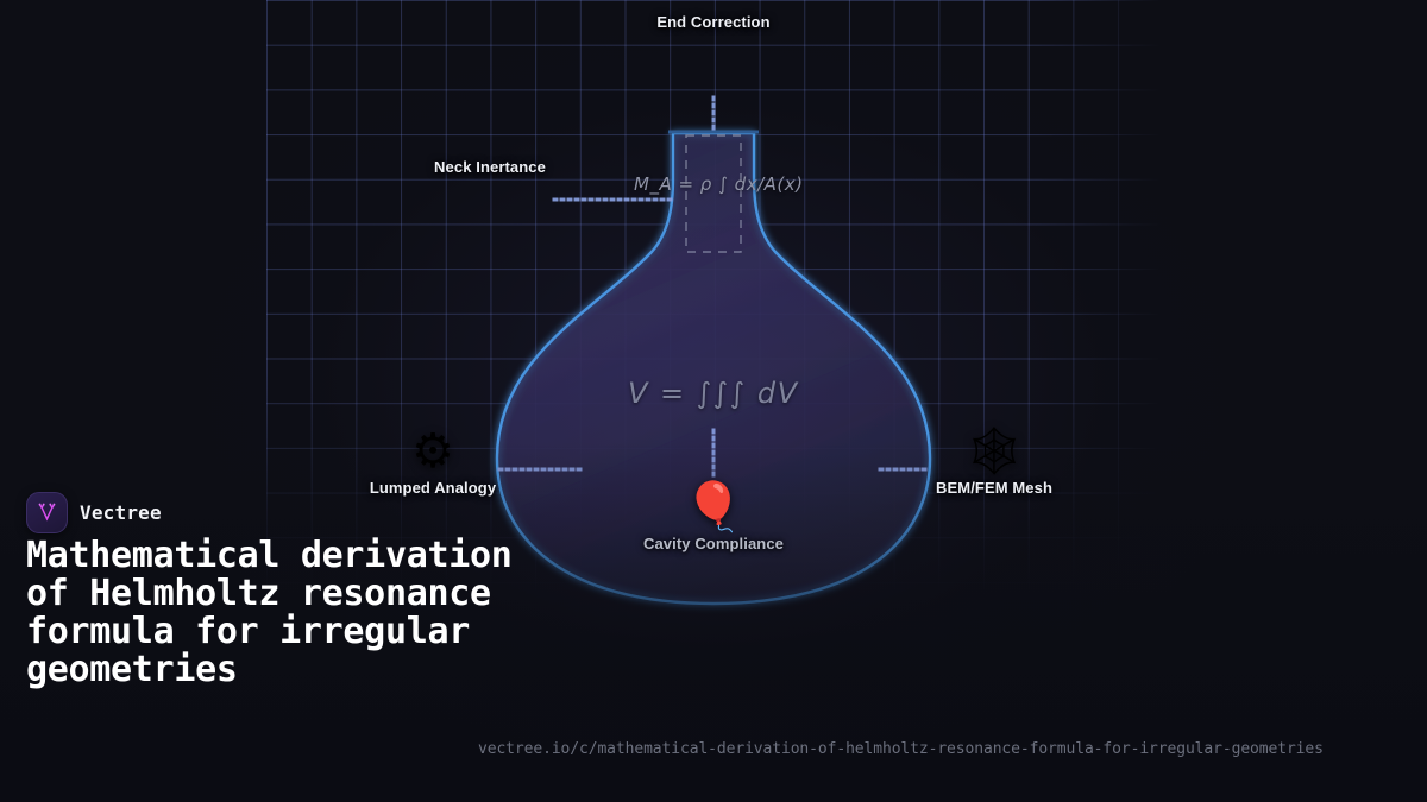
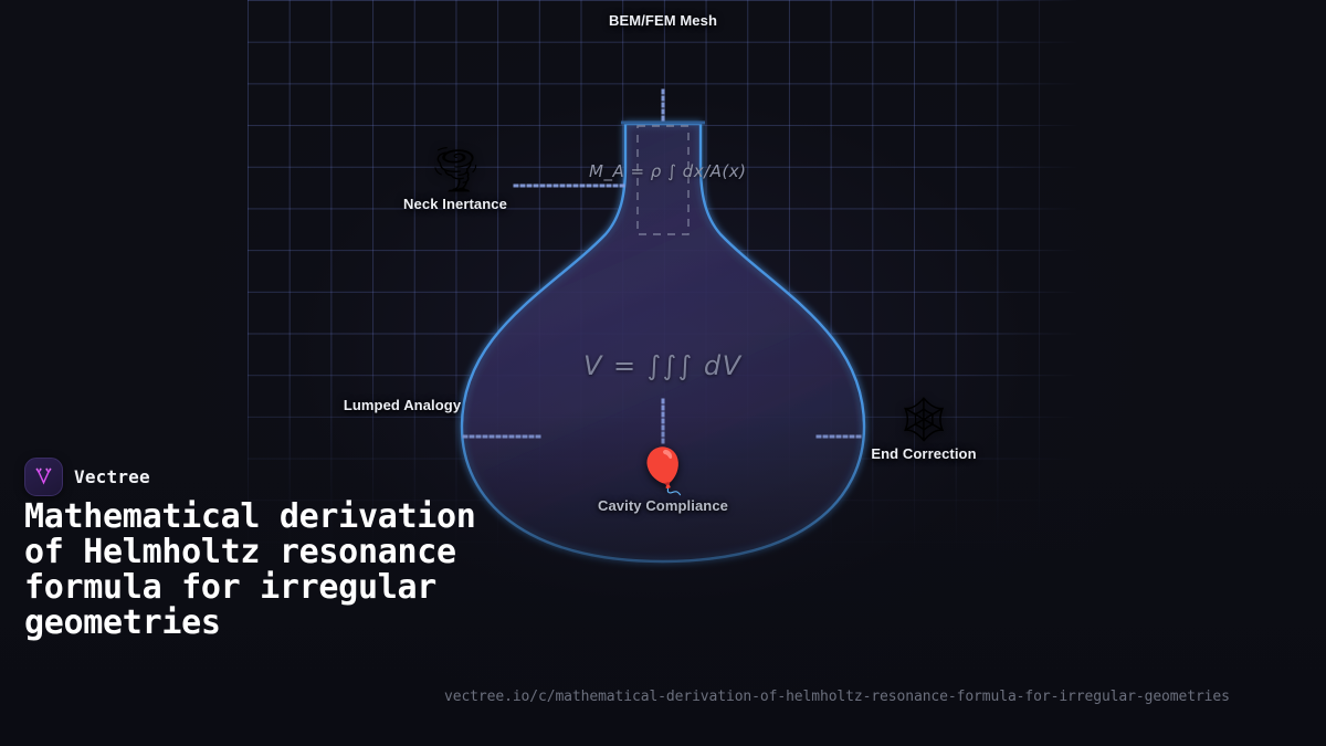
  M_A = ρ ∫ dx/A(x)
  V = ∫∫∫ dV
- End Correction
+ BEM/FEM Mesh
+ 🌪
  Neck Inertance
- ⚙
  Lumped Analogy
  🕸
- BEM/FEM Mesh
+ End Correction
  🎈
  Cavity Compliance
  Vectree
  Mathematical derivation of Helmholtz resonance formula for irregular geometries
  vectree.io/c/mathematical-derivation-of-helmholtz-resonance-formula-for-irregular-geometries
